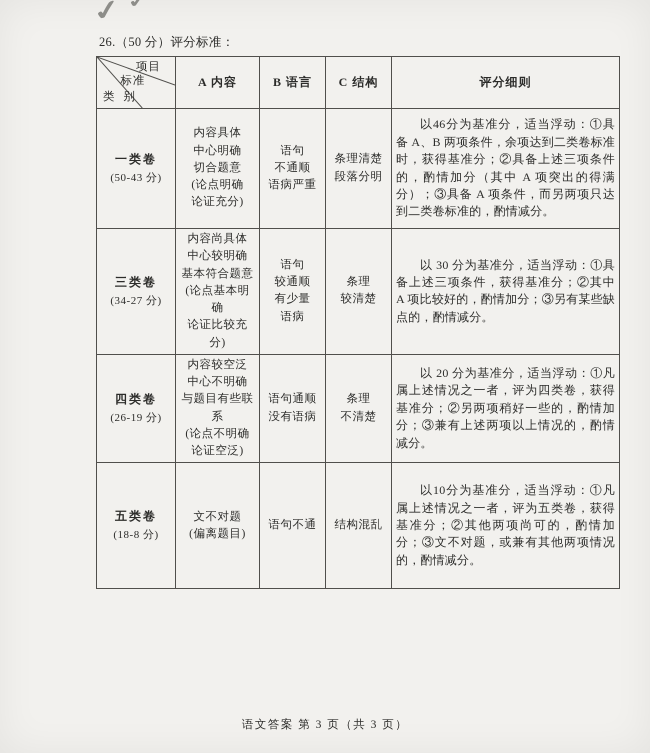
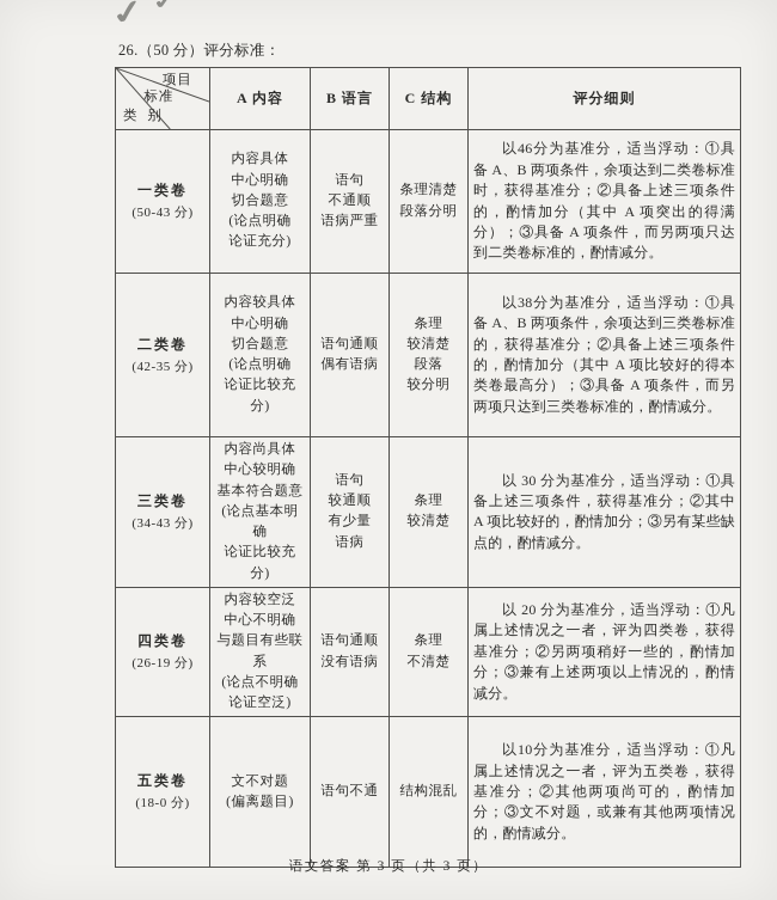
  26.（50 分）评分标准：
  项目 标准 类 别	A 内容	B 语言	C 结构	评分细则
  一类卷 (50-43 分)	内容具体 中心明确 切合题意 (论点明确 论证充分)	语句 不通顺 语病严重	条理清楚 段落分明	以46分为基准分，适当浮动：①具备 A、B 两项条件，余项达到二类卷标准时，获得基准分；②具备上述三项条件的，酌情加分（其中 A 项突出的得满分）；③具备 A 项条件，而另两项只达到二类卷标准的，酌情减分。
+ 二类卷 (42-35 分)	内容较具体 中心明确 切合题意 (论点明确 论证比较充分)	语句通顺 偶有语病	条理 较清楚 段落 较分明	以38分为基准分，适当浮动：①具备 A、B 两项条件，余项达到三类卷标准的，获得基准分；②具备上述三项条件的，酌情加分（其中 A 项比较好的得本类卷最高分）；③具备 A 项条件，而另两项只达到三类卷标准的，酌情减分。
- 三类卷 (34-27 分)	内容尚具体 中心较明确 基本符合题意 (论点基本明确 论证比较充分)	语句 较通顺 有少量 语病	条理 较清楚	以 30 分为基准分，适当浮动：①具备上述三项条件，获得基准分；②其中 A 项比较好的，酌情加分；③另有某些缺点的，酌情减分。
+ 三类卷 (34-43 分)	内容尚具体 中心较明确 基本符合题意 (论点基本明确 论证比较充分)	语句 较通顺 有少量 语病	条理 较清楚	以 30 分为基准分，适当浮动：①具备上述三项条件，获得基准分；②其中 A 项比较好的，酌情加分；③另有某些缺点的，酌情减分。
  四类卷 (26-19 分)	内容较空泛 中心不明确 与题目有些联系 (论点不明确 论证空泛)	语句通顺 没有语病	条理 不清楚	以 20 分为基准分，适当浮动：①凡属上述情况之一者，评为四类卷，获得基准分；②另两项稍好一些的，酌情加分；③兼有上述两项以上情况的，酌情减分。
- 五类卷 (18-8 分)	文不对题 (偏离题目)	语句不通	结构混乱	以10分为基准分，适当浮动：①凡属上述情况之一者，评为五类卷，获得基准分；②其他两项尚可的，酌情加分；③文不对题，或兼有其他两项情况的，酌情减分。
+ 五类卷 (18-0 分)	文不对题 (偏离题目)	语句不通	结构混乱	以10分为基准分，适当浮动：①凡属上述情况之一者，评为五类卷，获得基准分；②其他两项尚可的，酌情加分；③文不对题，或兼有其他两项情况的，酌情减分。
  语文答案 第 3 页（共 3 页）
